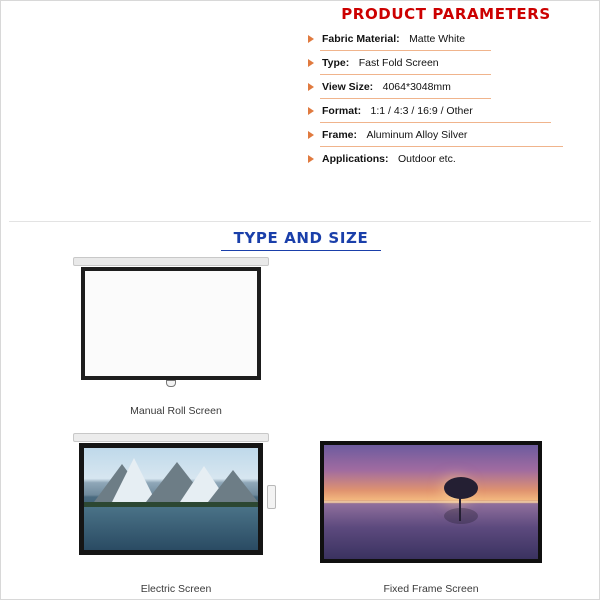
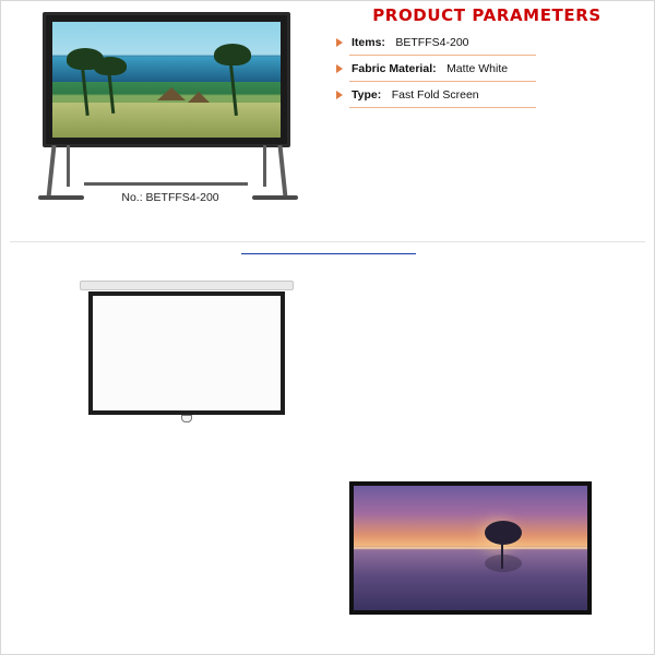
  PRODUCT PARAMETERS
+ No.: BETFFS4-200
+ Items: BETFFS4-200
  Fabric Material: Matte White
  Type: Fast Fold Screen
- View Size: 4064*3048mm
- Format: 1:1 / 4:3 / 16:9 / Other
- Frame: Aluminum Alloy Silver
- Applications: Outdoor etc.
- TYPE AND SIZE
- Manual Roll Screen
- Electric Screen
- Fixed Frame Screen
